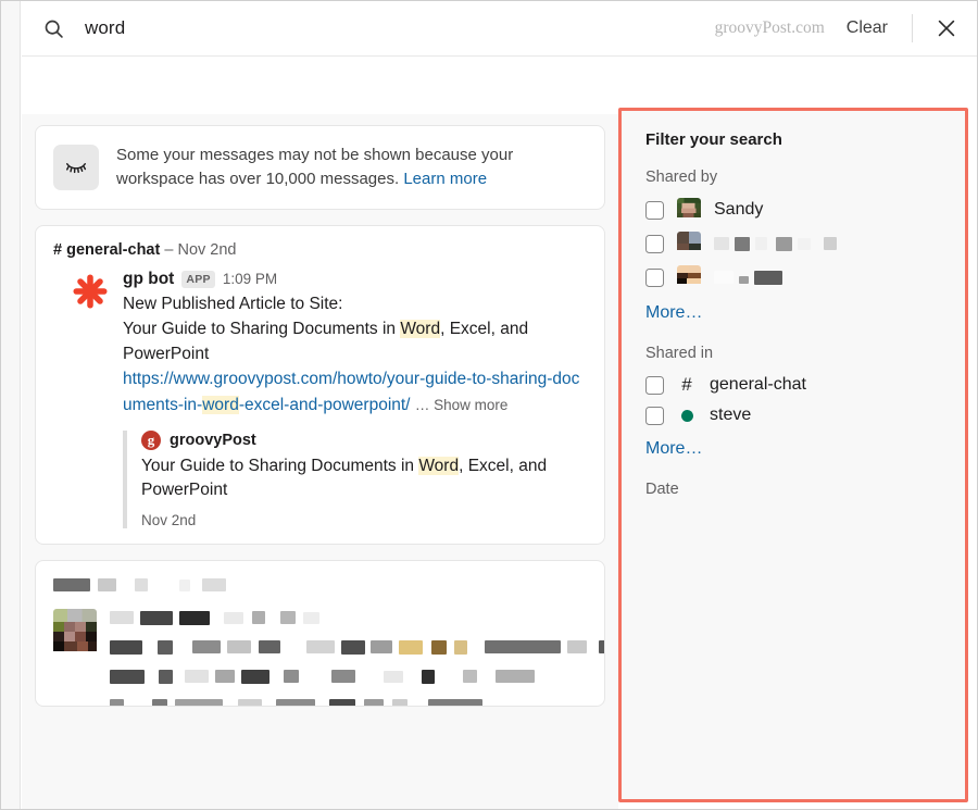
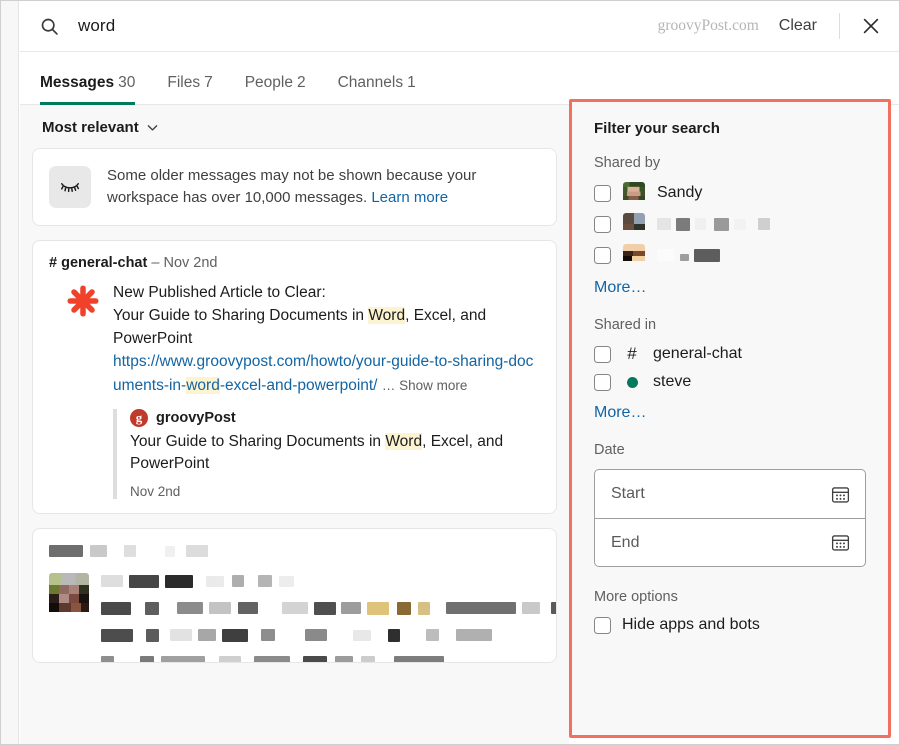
  word
  groovyPost.com
  Clear
+ Messages 30
+ Files 7
+ People 2
+ Channels 1
+ Most relevant
- Some your messages may not be shown because your workspace has over 10,000 messages. Learn more
+ Some older messages may not be shown because your workspace has over 10,000 messages. Learn more
  # general-chat – Nov 2nd
- gp bot
- APP
- 1:09 PM
- New Published Article to Site:
+ New Published Article to Clear:
  Your Guide to Sharing Documents in Word, Excel, and PowerPoint
  https://www.groovypost.com/howto/your-guide-to-sharing-documents-in-word-excel-and-powerpoint/ … Show more
  g
  groovyPost
  Your Guide to Sharing Documents in Word, Excel, and PowerPoint
  Nov 2nd
  Filter your search
  Shared by
  Sandy
  More…
  Shared in
  #
  general-chat
  steve
  More…
  Date
+ Start
+ End
+ More options
+ Hide apps and bots
